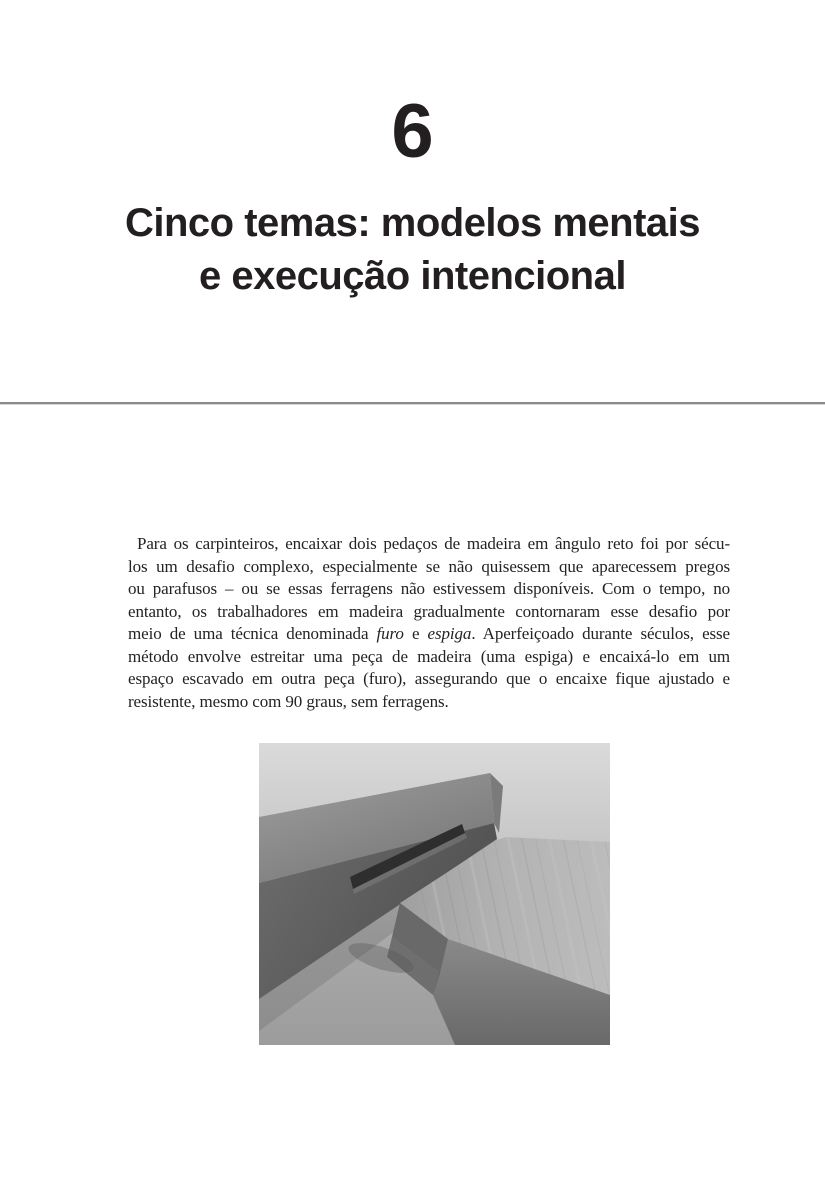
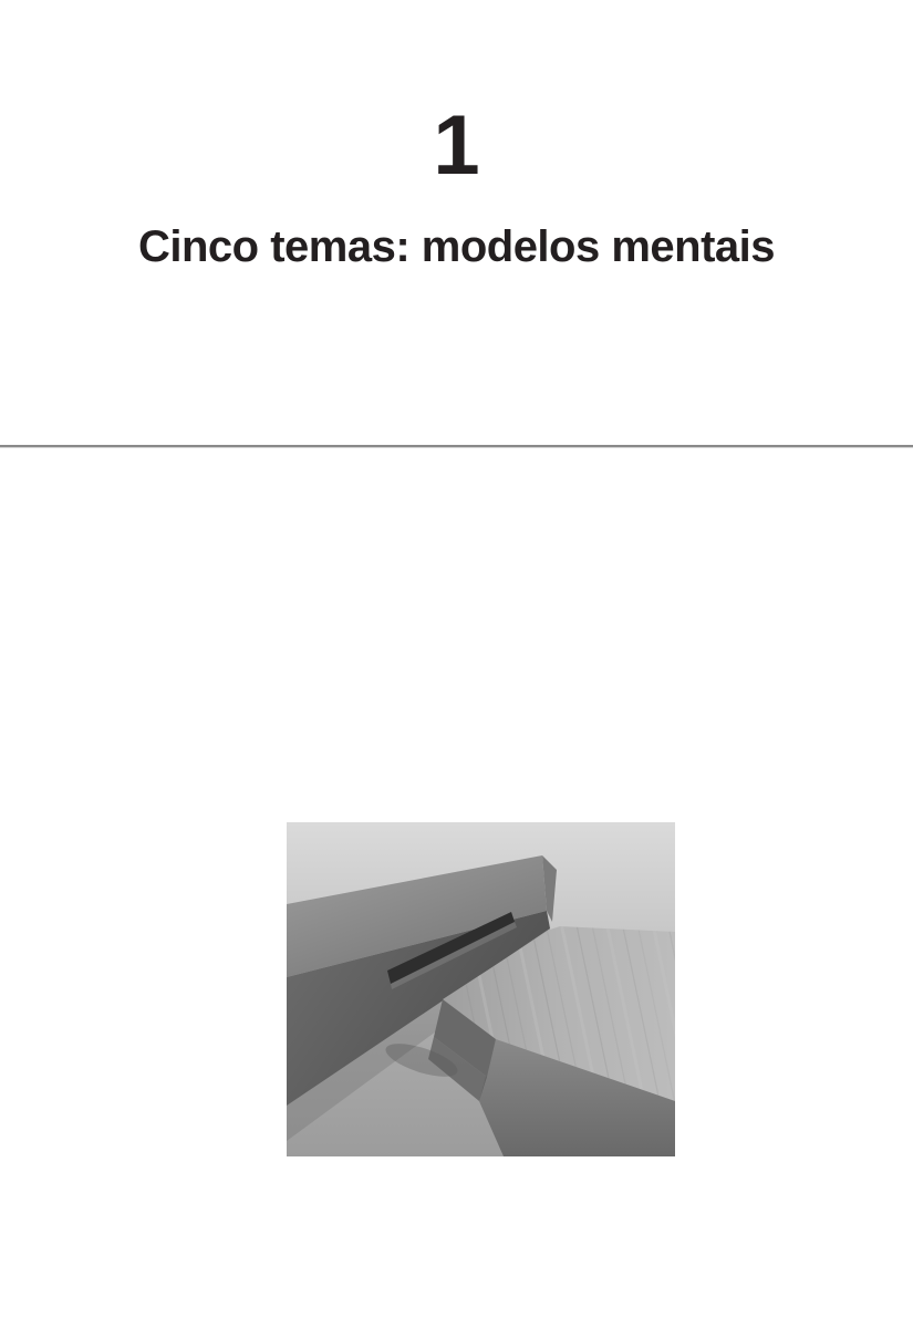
- 6
+ 1
  Cinco temas: modelos mentais
- e execução intencional
- Para os carpinteiros, encaixar dois pedaços de madeira em ângulo reto foi por sécu-
- los um desafio complexo, especialmente se não quisessem que aparecessem pregos
- ou parafusos – ou se essas ferragens não estivessem disponíveis. Com o tempo, no
- entanto, os trabalhadores em madeira gradualmente contornaram esse desafio por
- meio de uma técnica denominada furo e espiga. Aperfeiçoado durante séculos, esse
- método envolve estreitar uma peça de madeira (uma espiga) e encaixá-lo em um
- espaço escavado em outra peça (furo), assegurando que o encaixe fique ajustado e
- resistente, mesmo com 90 graus, sem ferragens.
